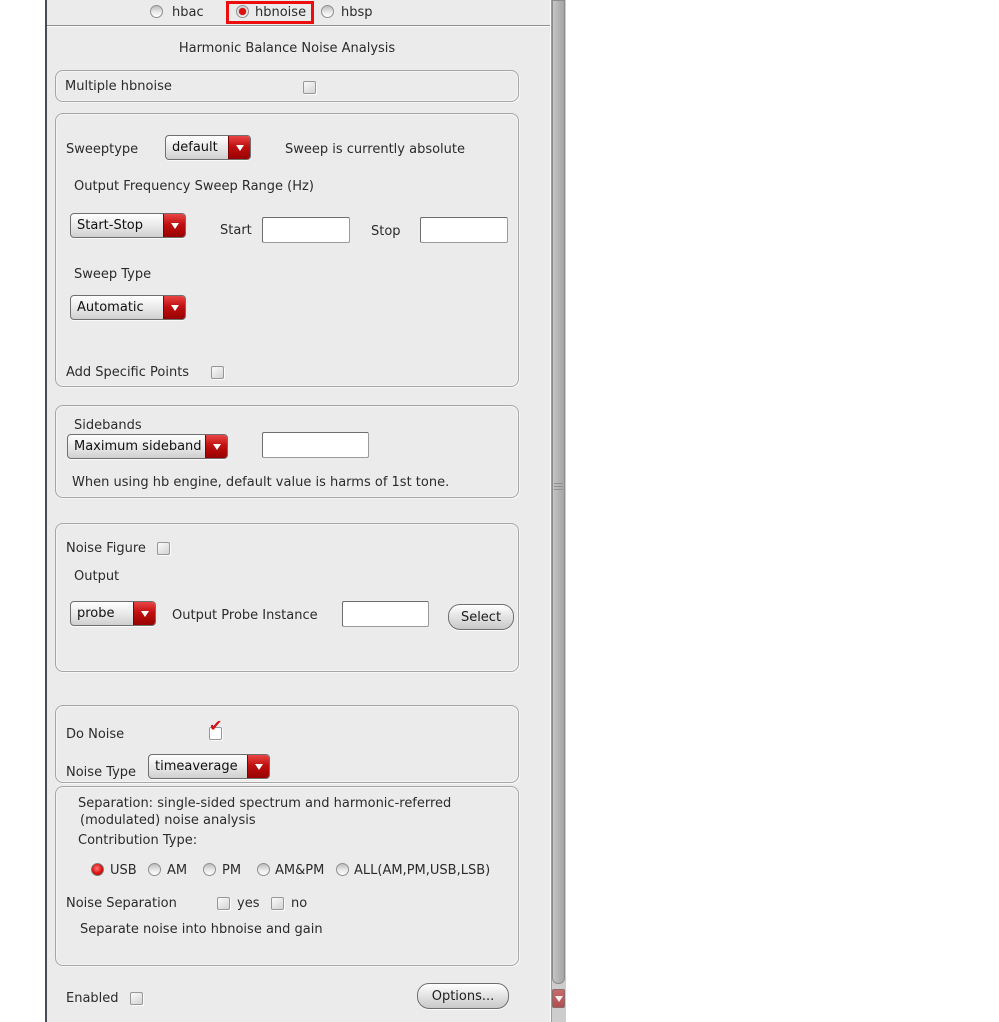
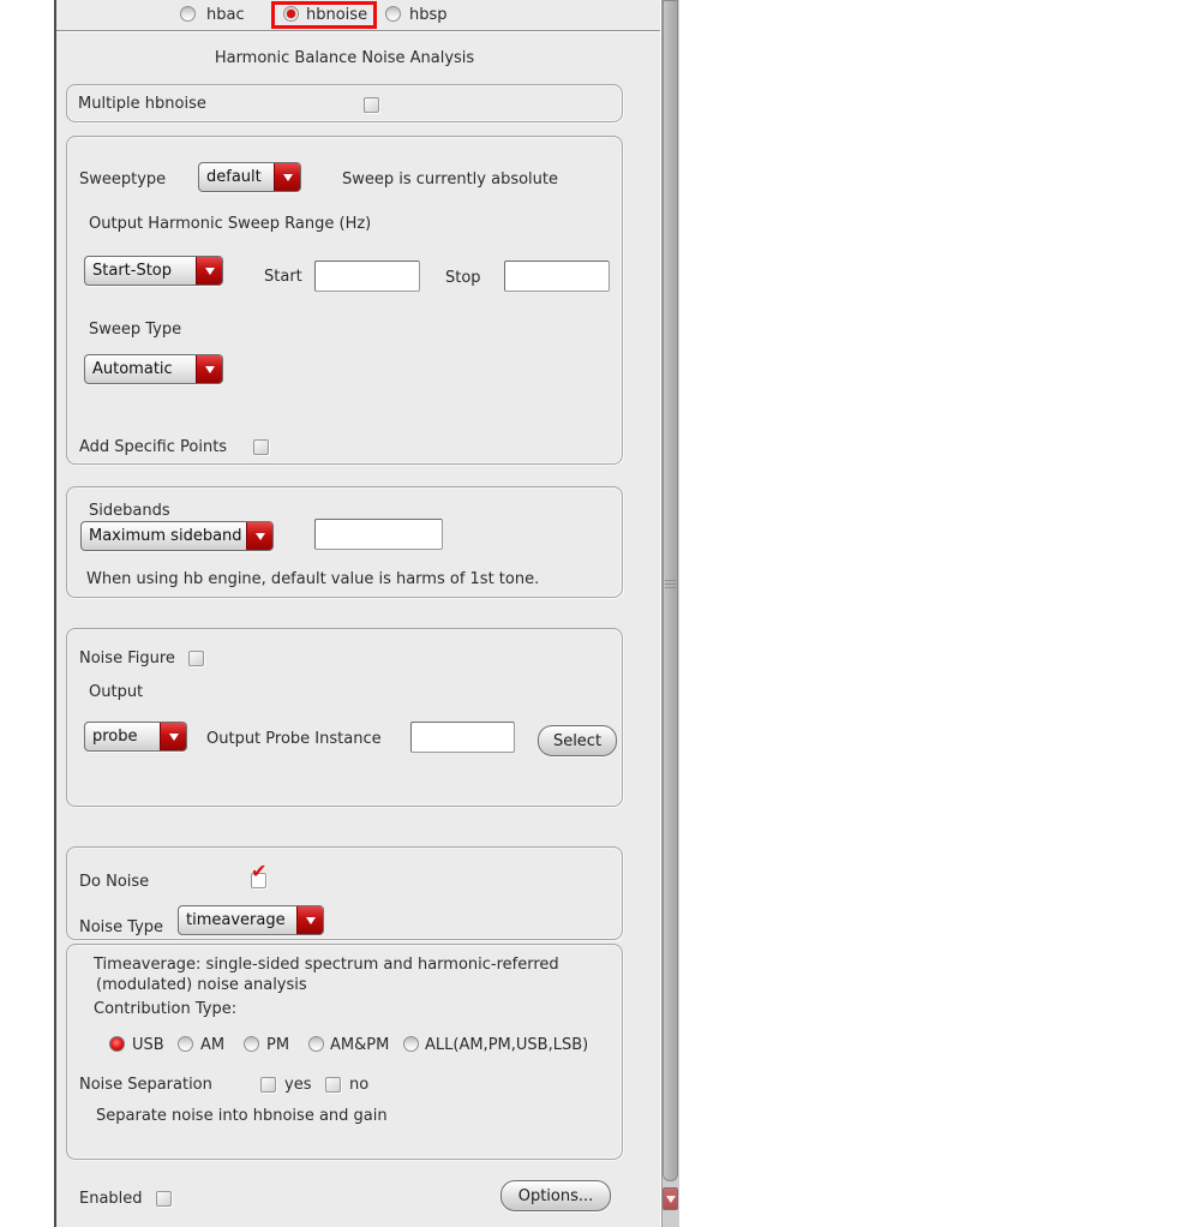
  hbac
  hbnoise
  hbsp
  Harmonic Balance Noise Analysis
  Multiple hbnoise
  Sweeptype
  default
  Sweep is currently absolute
- Output Frequency Sweep Range (Hz)
+ Output Harmonic Sweep Range (Hz)
  Start-Stop
  Start
  Stop
  Sweep Type
  Automatic
  Add Specific Points
  Sidebands
  Maximum sideband
  When using hb engine, default value is harms of 1st tone.
  Noise Figure
  Output
  probe
  Output Probe Instance
  Select
  Do Noise
  ✔
  Noise Type
  timeaverage
- Separation: single-sided spectrum and harmonic-referred
+ Timeaverage: single-sided spectrum and harmonic-referred
  (modulated) noise analysis
  Contribution Type:
  USB
  AM
  PM
  AM&PM
  ALL(AM,PM,USB,LSB)
  Noise Separation
  yes
  no
  Separate noise into hbnoise and gain
  Enabled
  Options...
